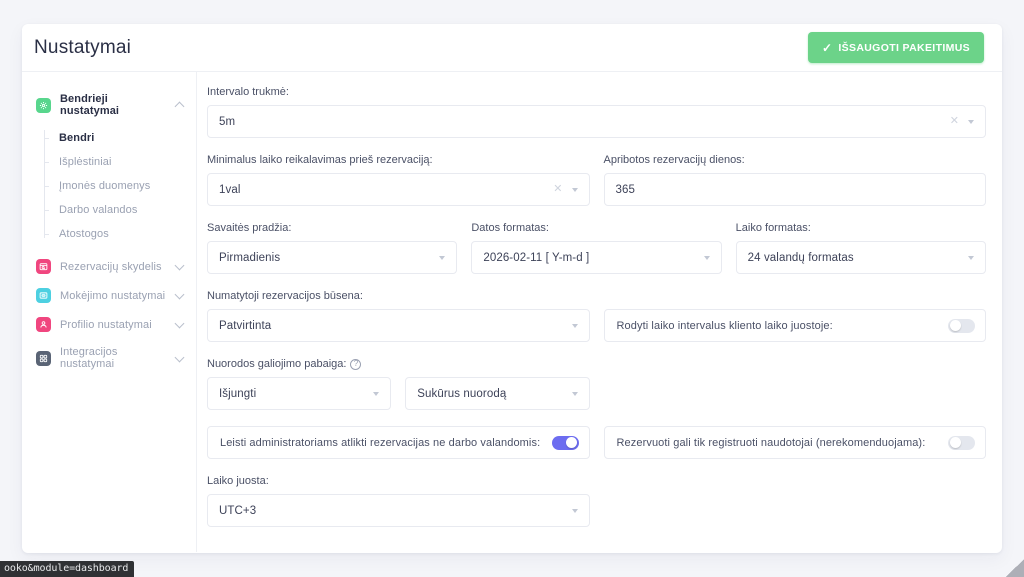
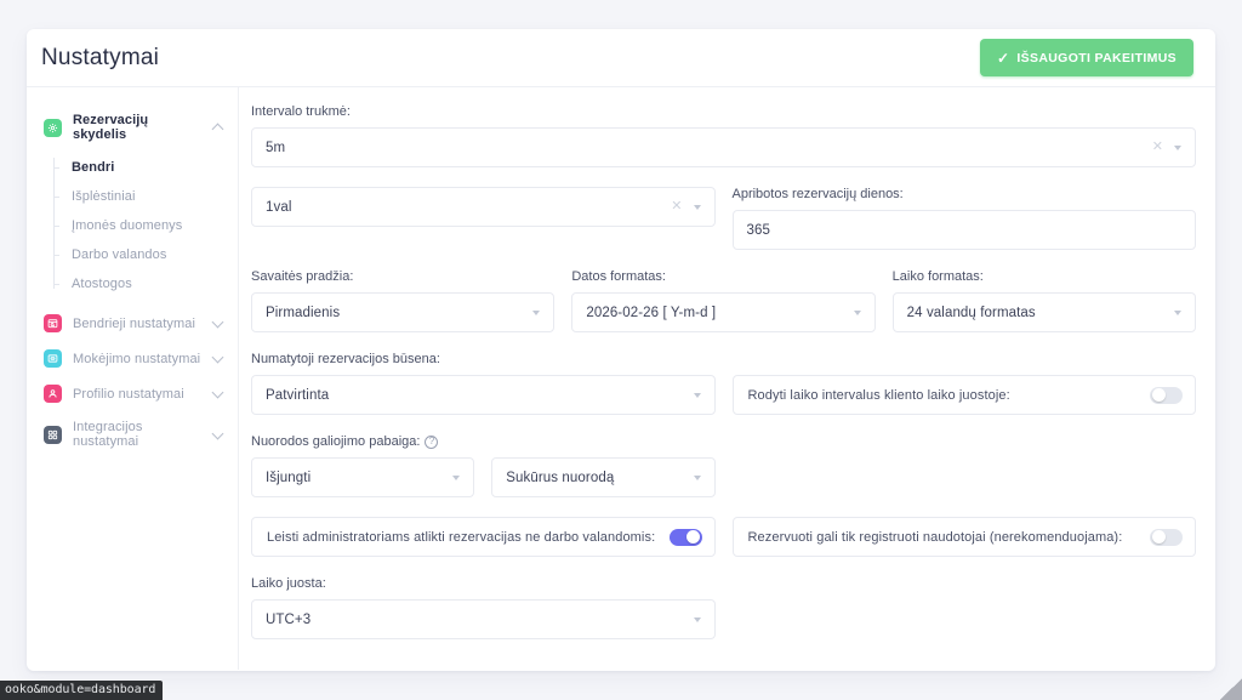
  Nustatymai
  ✓
  IŠSAUGOTI PAKEITIMUS
- Bendrieji nustatymai
+ Rezervacijų skydelis
  Bendri
  Išplėstiniai
  Įmonės duomenys
  Darbo valandos
  Atostogos
- Rezervacijų skydelis
+ Bendrieji nustatymai
  Mokėjimo nustatymai
  Profilio nustatymai
  Integracijos nustatymai
  Intervalo trukmė:
  5m
  ✕
- Minimalus laiko reikalavimas prieš rezervaciją:
  1val
  ✕
  Apribotos rezervacijų dienos:
  365
  Savaitės pradžia:
  Pirmadienis
  Datos formatas:
- 2026-02-11 [ Y-m-d ]
+ 2026-02-26 [ Y-m-d ]
  Laiko formatas:
  24 valandų formatas
  Numatytoji rezervacijos būsena:
  Patvirtinta
  Rodyti laiko intervalus kliento laiko juostoje:
  Nuorodos galiojimo pabaiga:
  ?
  Išjungti
  Sukūrus nuorodą
  Leisti administratoriams atlikti rezervacijas ne darbo valandomis:
  Rezervuoti gali tik registruoti naudotojai (nerekomenduojama):
  Laiko juosta:
  UTC+3
  ooko&module=dashboard
